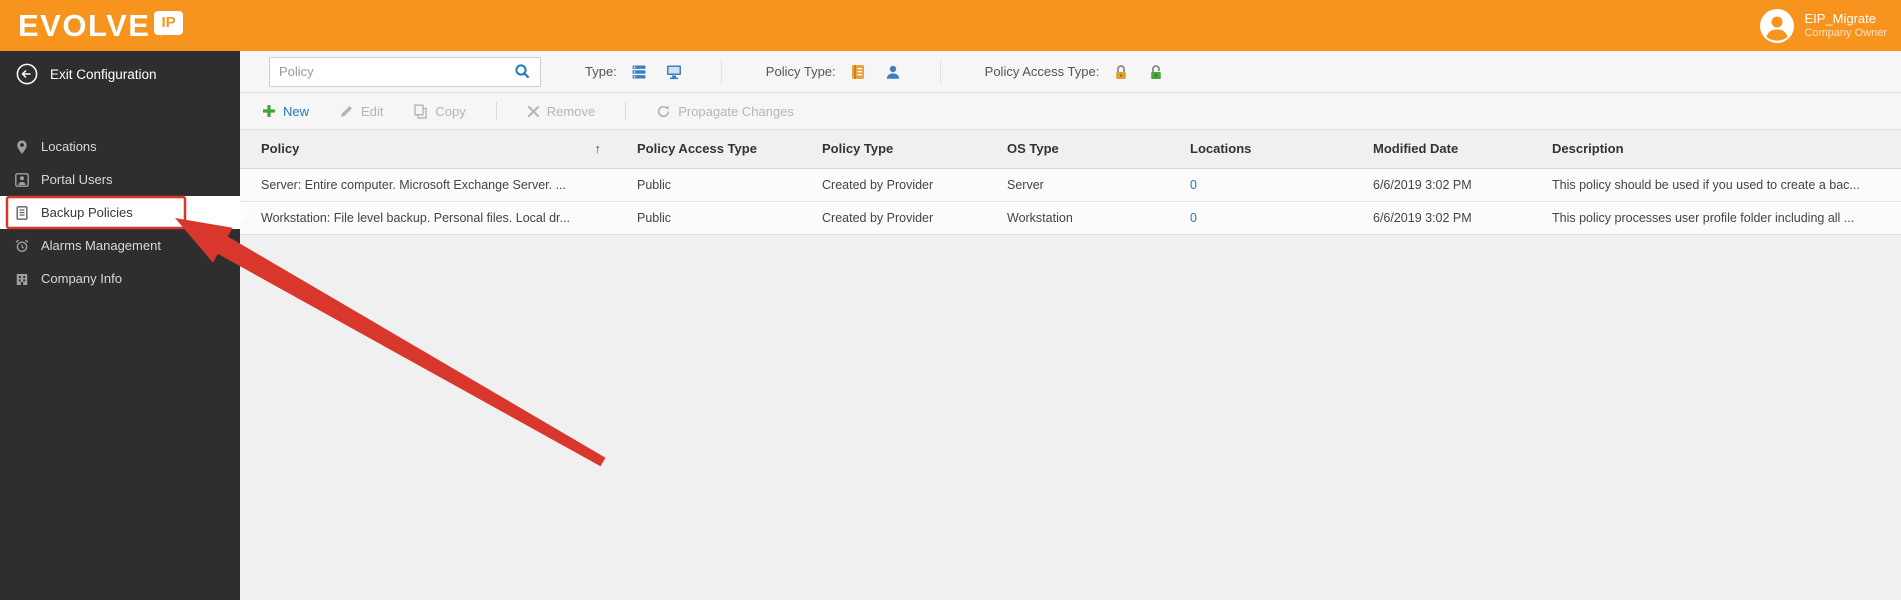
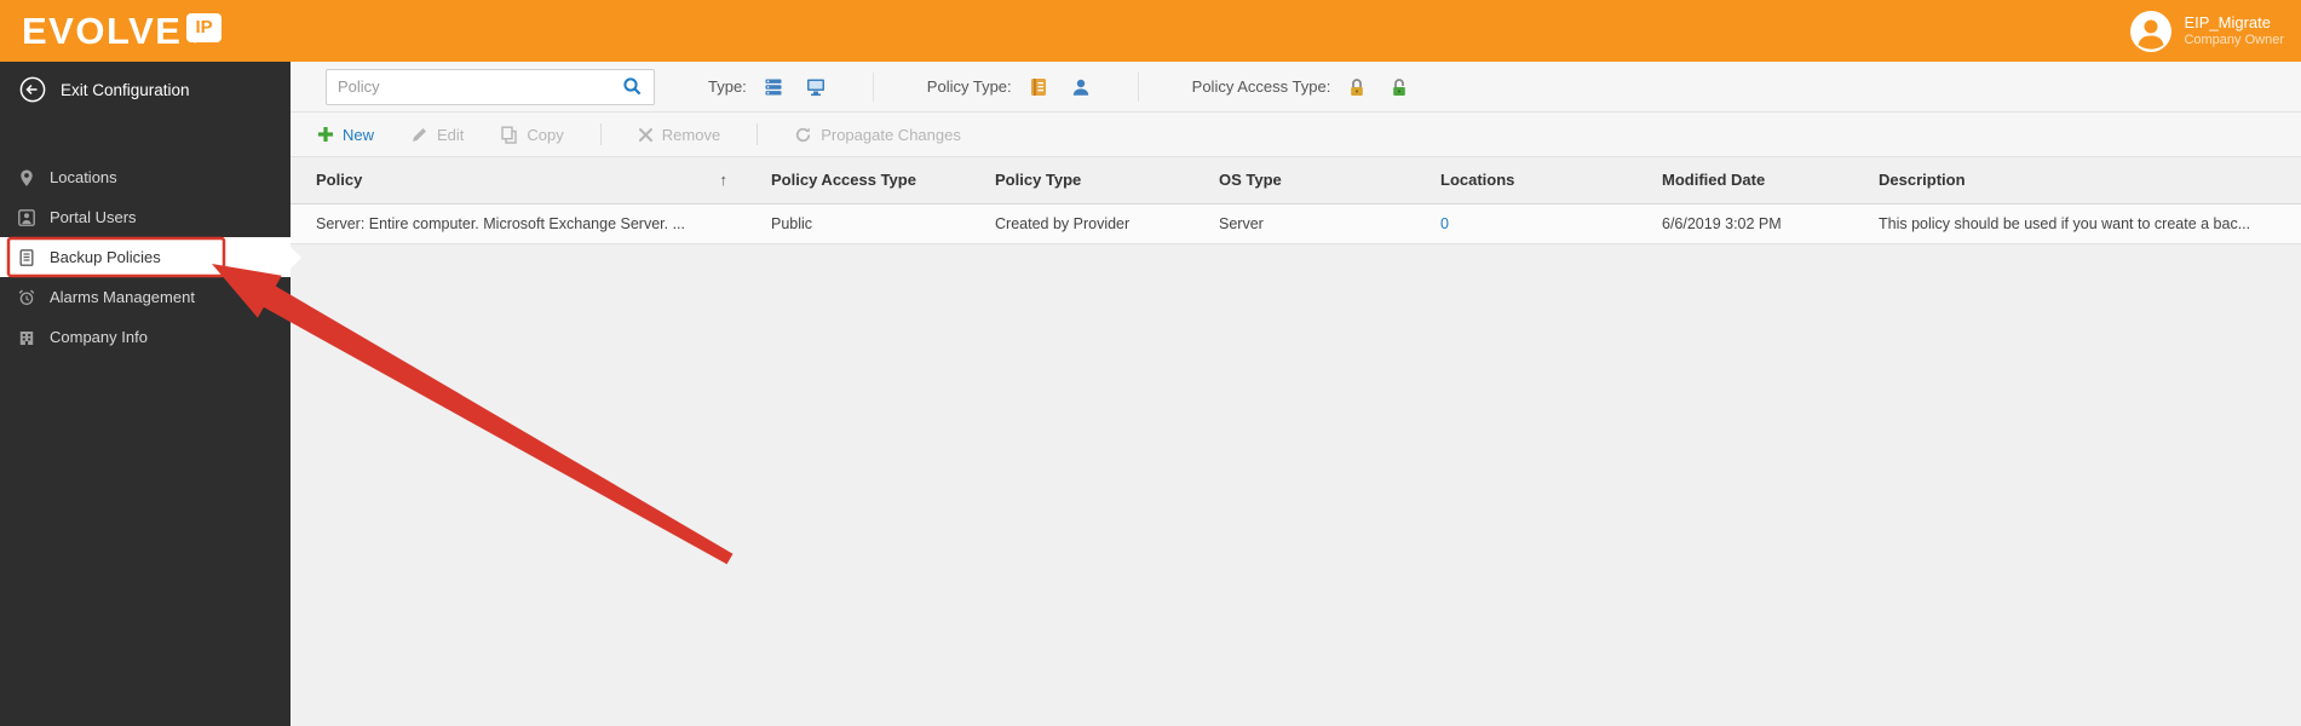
  EVOLVE
  IP
  EIP_Migrate
  Company Owner
  Exit Configuration
  Locations
  Portal Users
  Backup Policies
  Alarms Management
  Company Info
  Policy
  Type:
  Policy Type:
  Policy Access Type:
  New
  Edit
  Copy
  Remove
  Propagate Changes
  Policy ↑	Policy Access Type	Policy Type	OS Type	Locations	Modified Date	Description
- Server: Entire computer. Microsoft Exchange Server. ...	Public	Created by Provider	Server	0	6/6/2019 3:02 PM	This policy should be used if you used to create a bac...
+ Server: Entire computer. Microsoft Exchange Server. ...	Public	Created by Provider	Server	0	6/6/2019 3:02 PM	This policy should be used if you want to create a bac...
- Workstation: File level backup. Personal files. Local dr...	Public	Created by Provider	Workstation	0	6/6/2019 3:02 PM	This policy processes user profile folder including all ...
